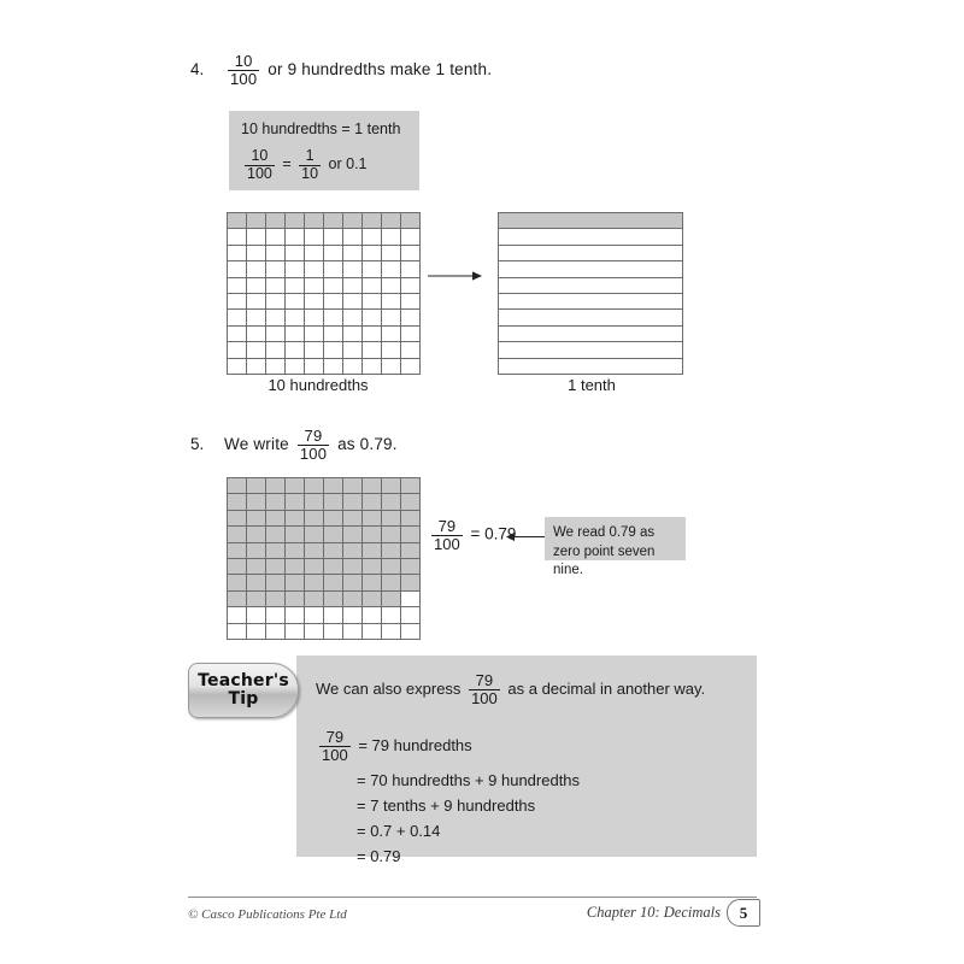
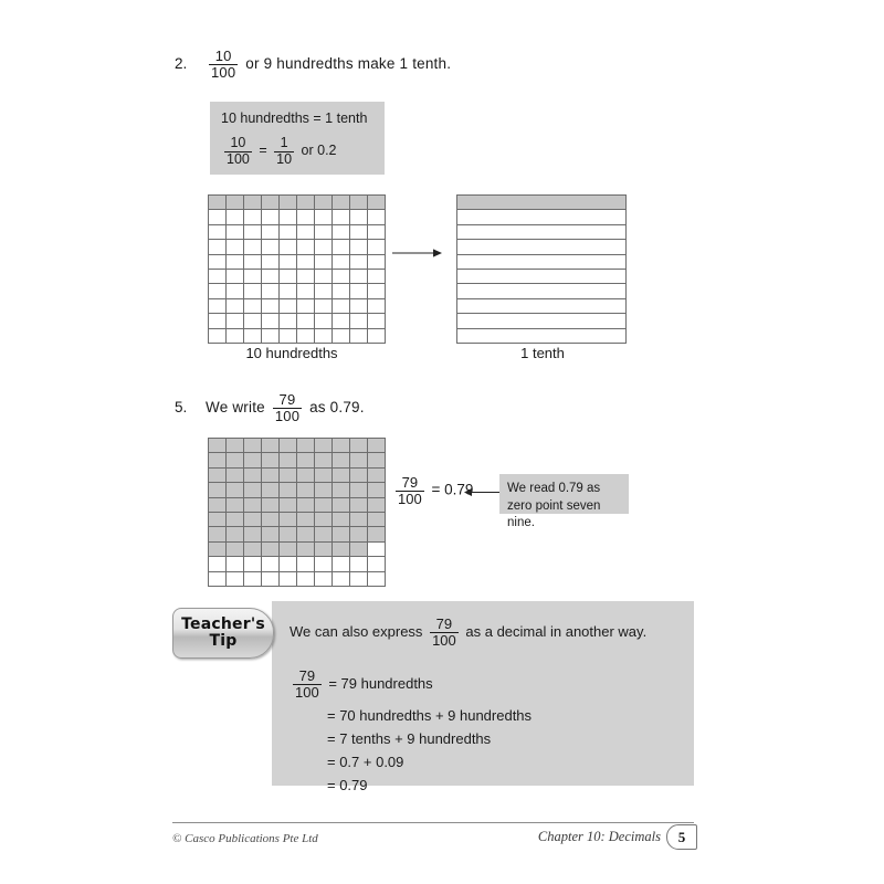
- 4.
+ 2.
  10
  100
  or 9 hundredths make 1 tenth.
  10 hundredths = 1 tenth
  10
  100
  =
  1
  10
- or 0.1
+ or 0.2
  10 hundredths
  1 tenth
  5.
  We write
  79
  100
  as 0.79.
  79
  100
  = 0.79
  We read 0.79 as zero point seven nine.
  We can also express
  79
  100
  as a decimal in another way.
  79
  100
  = 79 hundredths
  = 70 hundredths + 9 hundredths
  = 7 tenths + 9 hundredths
- = 0.7 + 0.14
+ = 0.7 + 0.09
  = 0.79
  Teacher's
  Tip
  © Casco Publications Pte Ltd
  Chapter 10: Decimals
  5
